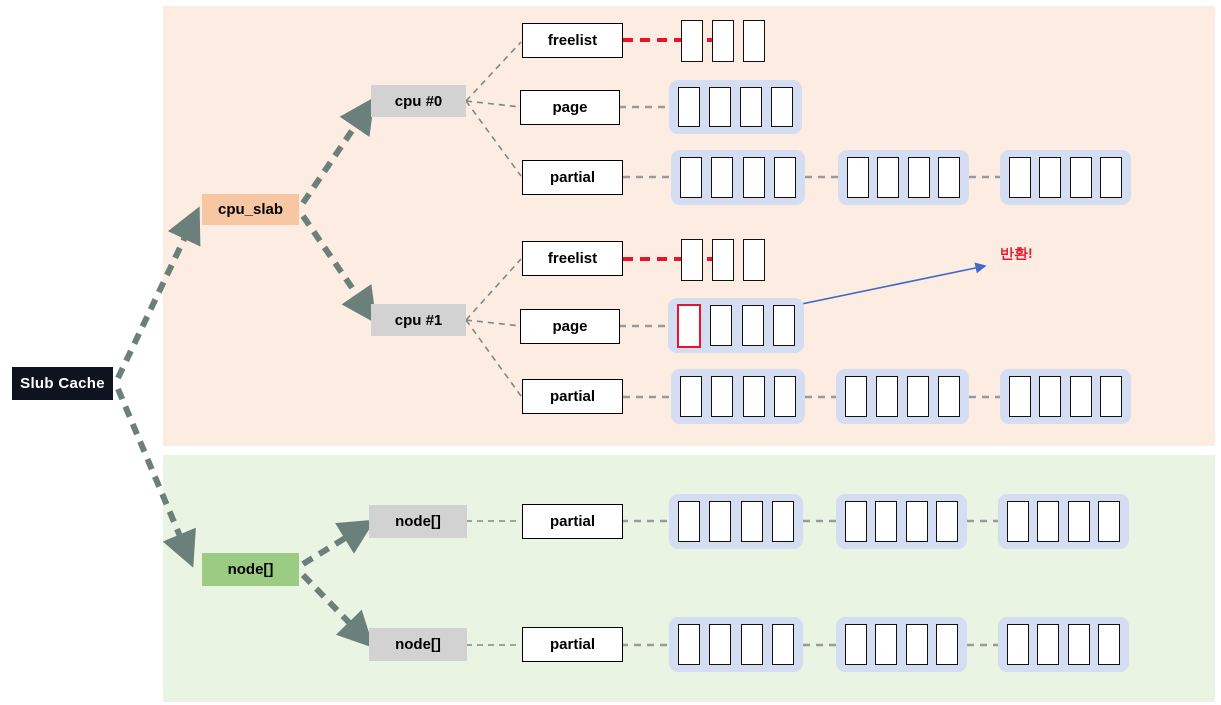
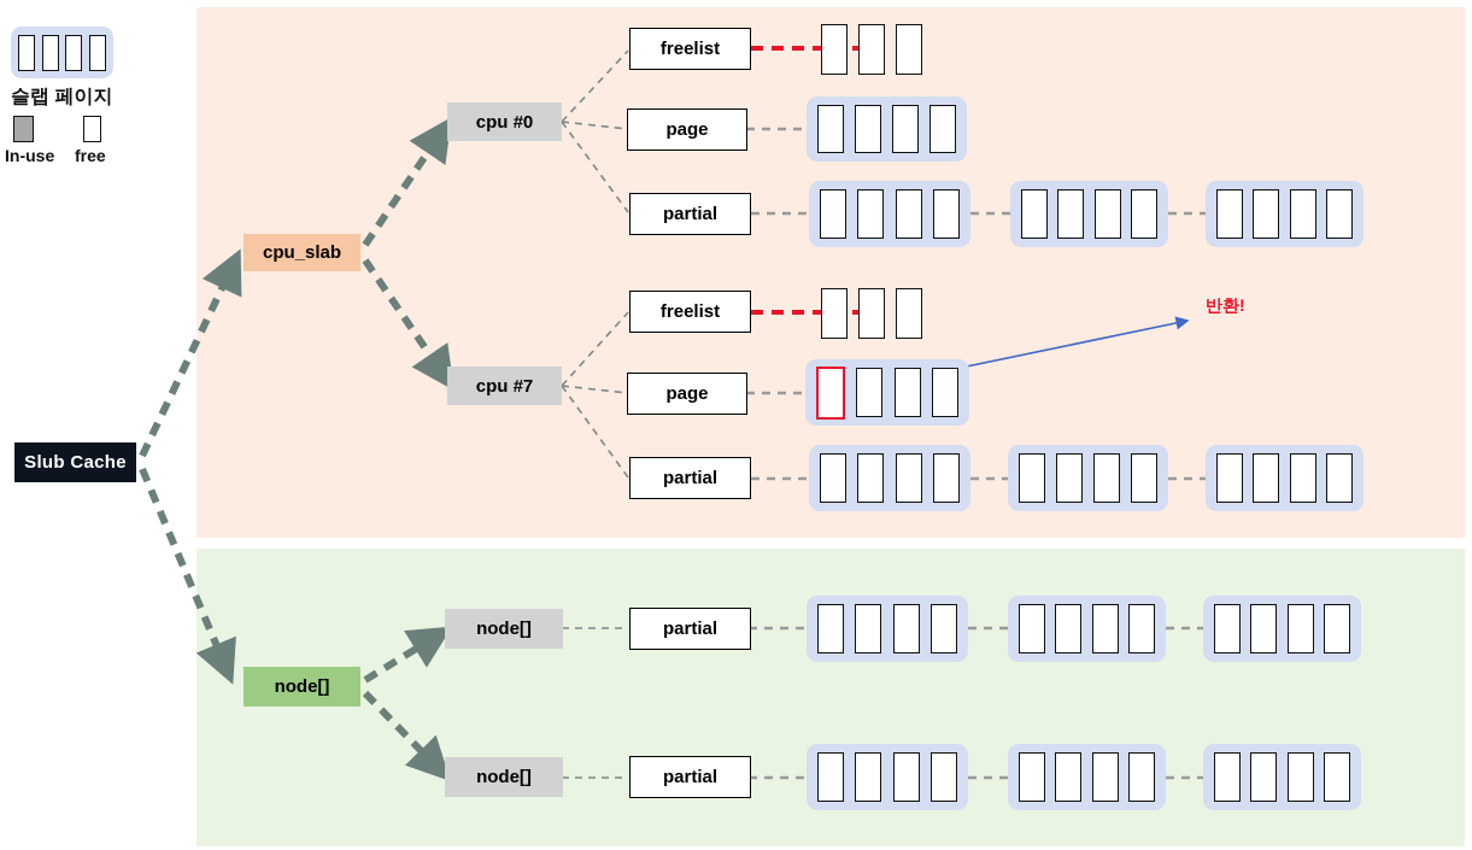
+ 슬랩 페이지
+ In-use
+ free
  Slub Cache
  cpu_slab
  cpu #0
- cpu #1
+ cpu #7
  freelist
  page
  partial
  freelist
  page
  partial
  반환!
  node[]
  node[]
  node[]
  partial
  partial
